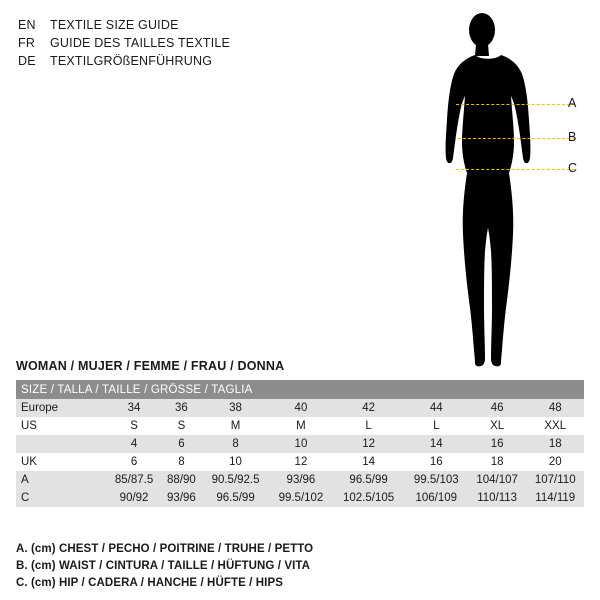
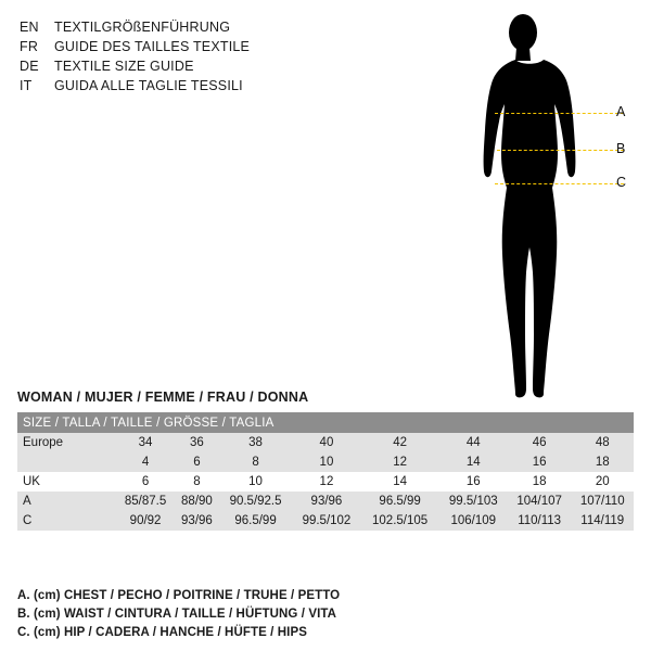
  EN
- TEXTILE SIZE GUIDE
+ TEXTILGRÖßENFÜHRUNG
  FR
  GUIDE DES TAILLES TEXTILE
  DE
- TEXTILGRÖßENFÜHRUNG
+ TEXTILE SIZE GUIDE
+ IT
+ GUIDA ALLE TAGLIE TESSILI
  A
  B
  C
  WOMAN / MUJER / FEMME / FRAU / DONNA
  SIZE / TALLA / TAILLE / GRÖSSE / TAGLIA
  Europe	34	36	38	40	42	44	46	48
- US	S	S	M	M	L	L	XL	XXL
  	4	6	8	10	12	14	16	18
  UK	6	8	10	12	14	16	18	20
  A	85/87.5	88/90	90.5/92.5	93/96	96.5/99	99.5/103	104/107	107/110
  C	90/92	93/96	96.5/99	99.5/102	102.5/105	106/109	110/113	114/119
  A. (cm) CHEST / PECHO / POITRINE / TRUHE / PETTO
  B. (cm) WAIST / CINTURA / TAILLE / HÜFTUNG / VITA
  C. (cm) HIP / CADERA / HANCHE / HÜFTE / HIPS
